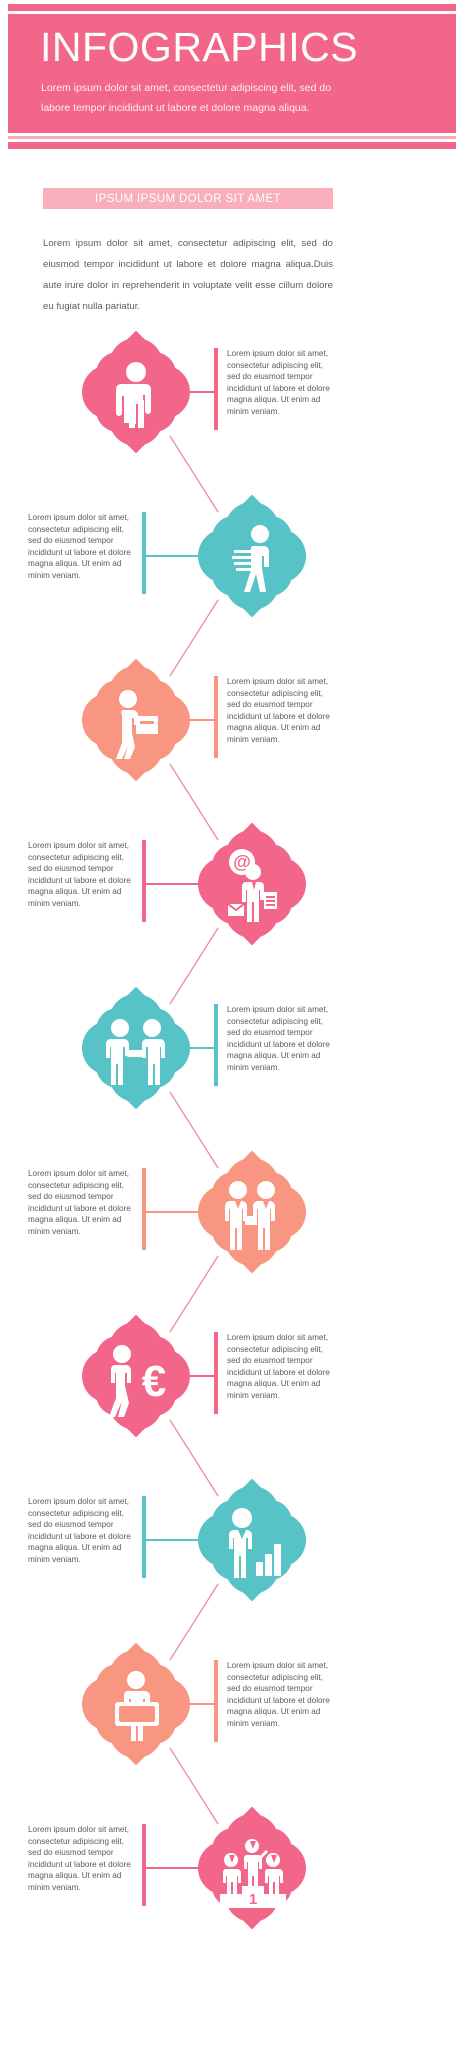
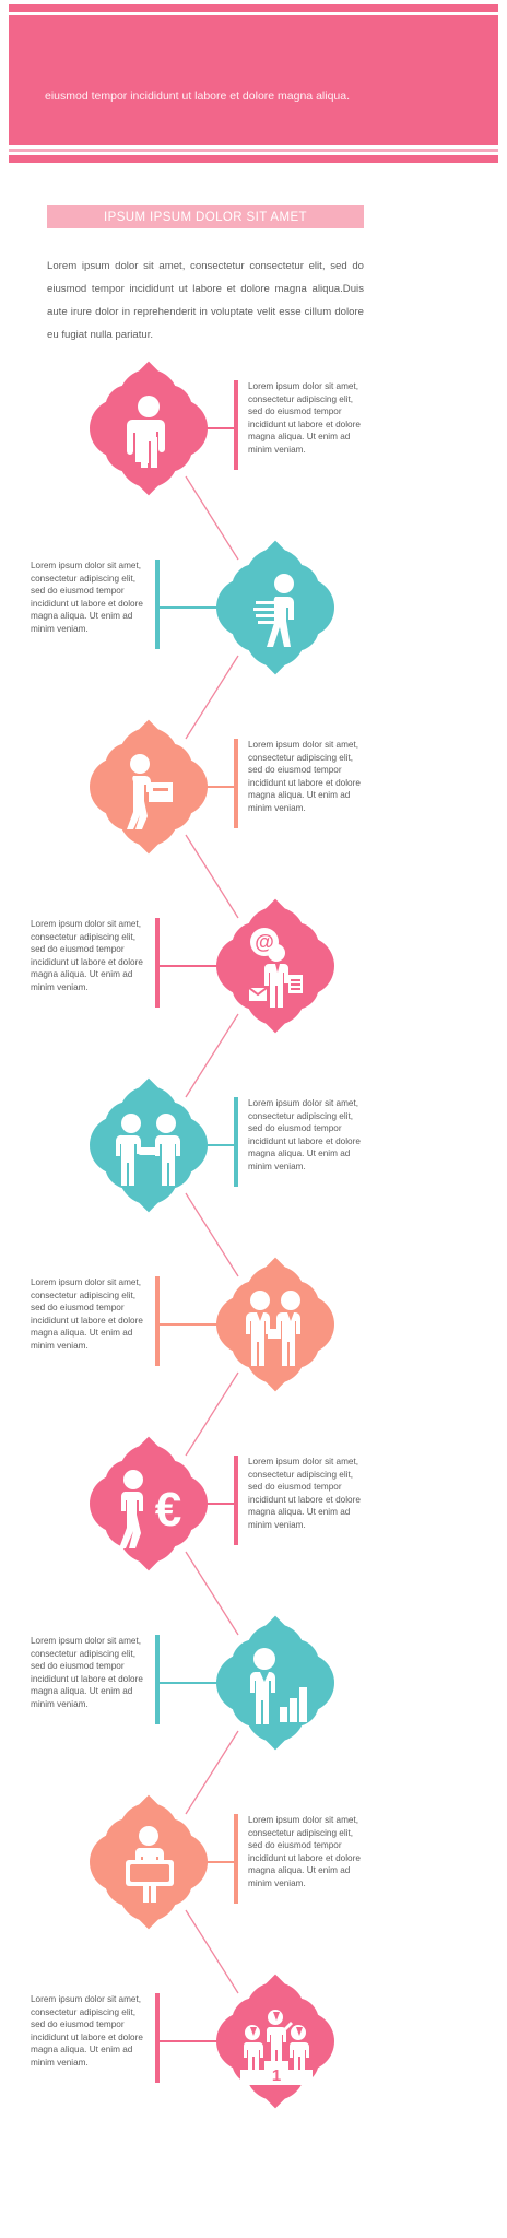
- INFOGRAPHICS
- Lorem ipsum dolor sit amet, consectetur adipiscing elit, sed do
- labore tempor incididunt ut labore et dolore magna aliqua.
+ eiusmod tempor incididunt ut labore et dolore magna aliqua.
  IPSUM IPSUM DOLOR SIT AMET
- Lorem ipsum dolor sit amet, consectetur adipiscing elit, sed do eiusmod tempor incididunt ut labore et dolore magna aliqua.Duis aute irure dolor in reprehenderit in voluptate velit esse cillum dolore eu fugiat nulla pariatur.
+ Lorem ipsum dolor sit amet, consectetur consectetur elit, sed do eiusmod tempor incididunt ut labore et dolore magna aliqua.Duis aute irure dolor in reprehenderit in voluptate velit esse cillum dolore eu fugiat nulla pariatur.
  Lorem ipsum dolor sit amet, consectetur adipiscing elit, sed do eiusmod tempor incididunt ut labore et dolore magna aliqua. Ut enim ad minim veniam.
  Lorem ipsum dolor sit amet, consectetur adipiscing elit, sed do eiusmod tempor incididunt ut labore et dolore magna aliqua. Ut enim ad minim veniam.
  Lorem ipsum dolor sit amet, consectetur adipiscing elit, sed do eiusmod tempor incididunt ut labore et dolore magna aliqua. Ut enim ad minim veniam.
  @
  Lorem ipsum dolor sit amet, consectetur adipiscing elit, sed do eiusmod tempor incididunt ut labore et dolore magna aliqua. Ut enim ad minim veniam.
  Lorem ipsum dolor sit amet, consectetur adipiscing elit, sed do eiusmod tempor incididunt ut labore et dolore magna aliqua. Ut enim ad minim veniam.
  Lorem ipsum dolor sit amet, consectetur adipiscing elit, sed do eiusmod tempor incididunt ut labore et dolore magna aliqua. Ut enim ad minim veniam.
  €
  Lorem ipsum dolor sit amet, consectetur adipiscing elit, sed do eiusmod tempor incididunt ut labore et dolore magna aliqua. Ut enim ad minim veniam.
  Lorem ipsum dolor sit amet, consectetur adipiscing elit, sed do eiusmod tempor incididunt ut labore et dolore magna aliqua. Ut enim ad minim veniam.
  Lorem ipsum dolor sit amet, consectetur adipiscing elit, sed do eiusmod tempor incididunt ut labore et dolore magna aliqua. Ut enim ad minim veniam.
  1
  Lorem ipsum dolor sit amet, consectetur adipiscing elit, sed do eiusmod tempor incididunt ut labore et dolore magna aliqua. Ut enim ad minim veniam.
